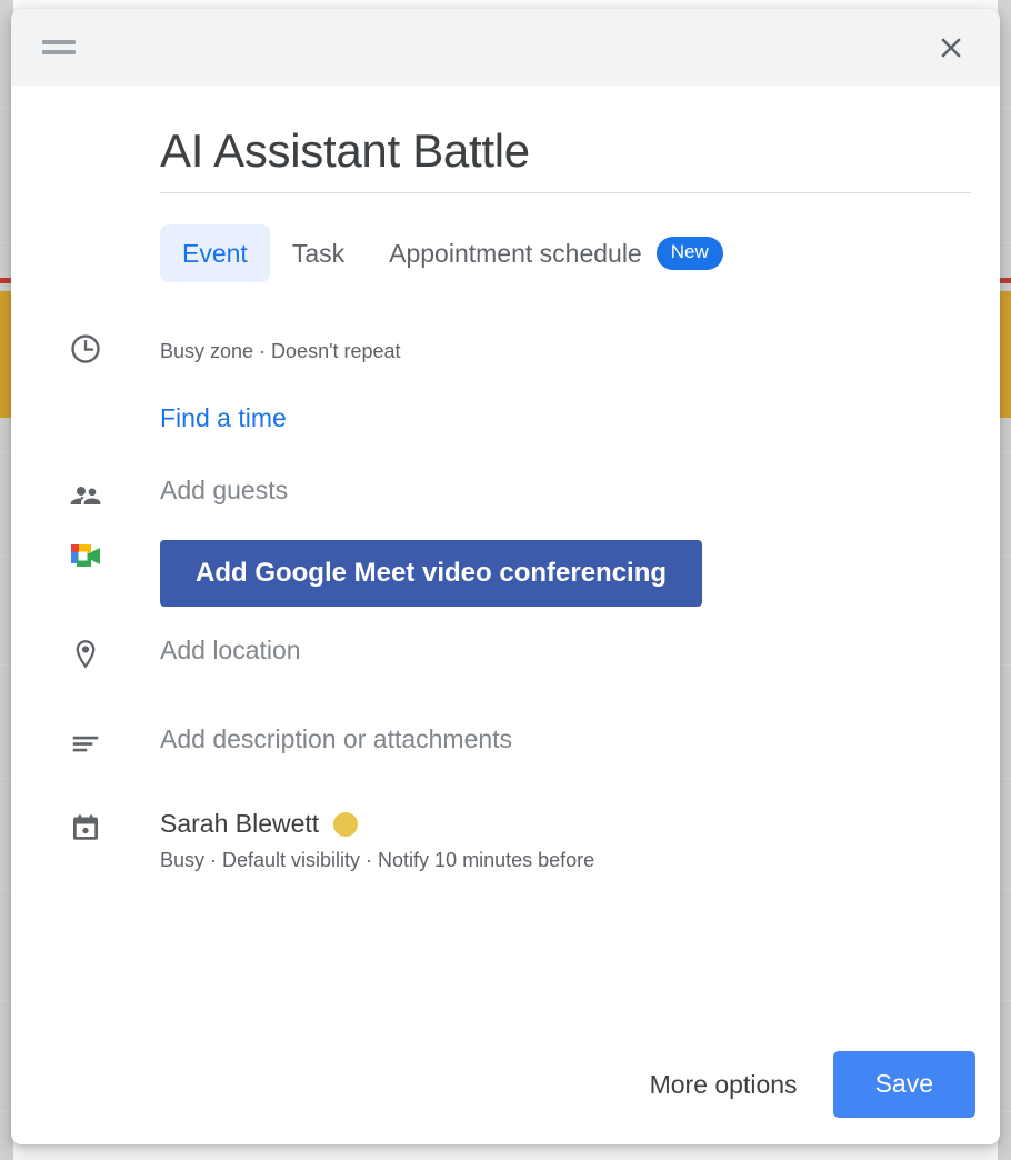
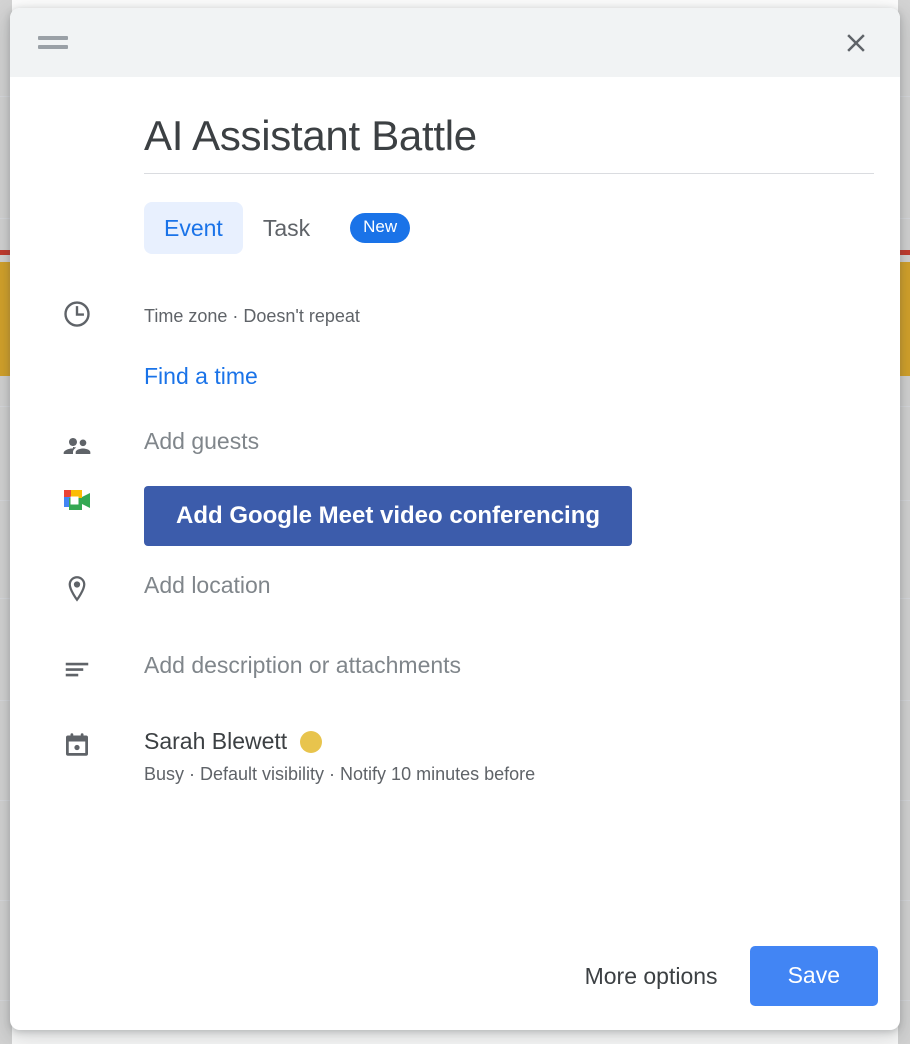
  AI Assistant Battle
  Event
  Task
- Appointment schedule
  New
- Busy zone · Doesn't repeat
+ Time zone · Doesn't repeat
  Find a time
  Add guests
  Add Google Meet video conferencing
  Add location
  Add description or attachments
  Sarah Blewett
  Busy · Default visibility · Notify 10 minutes before
  More options
  Save
